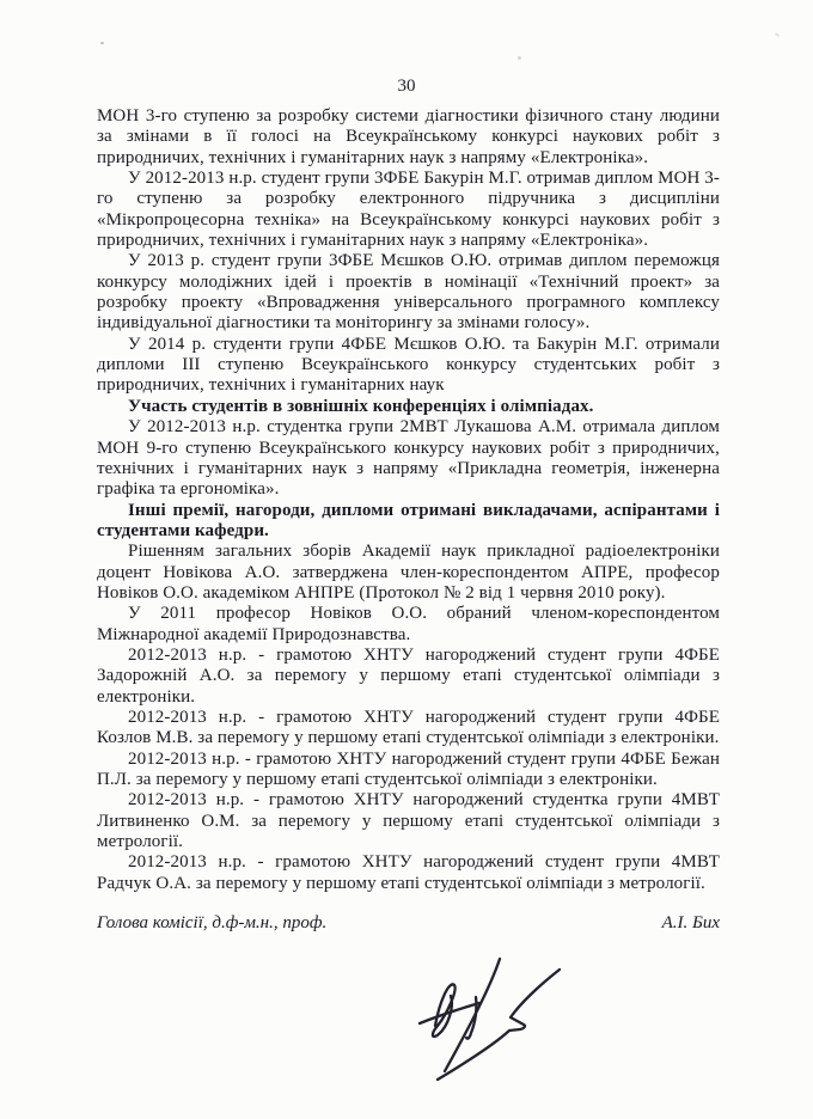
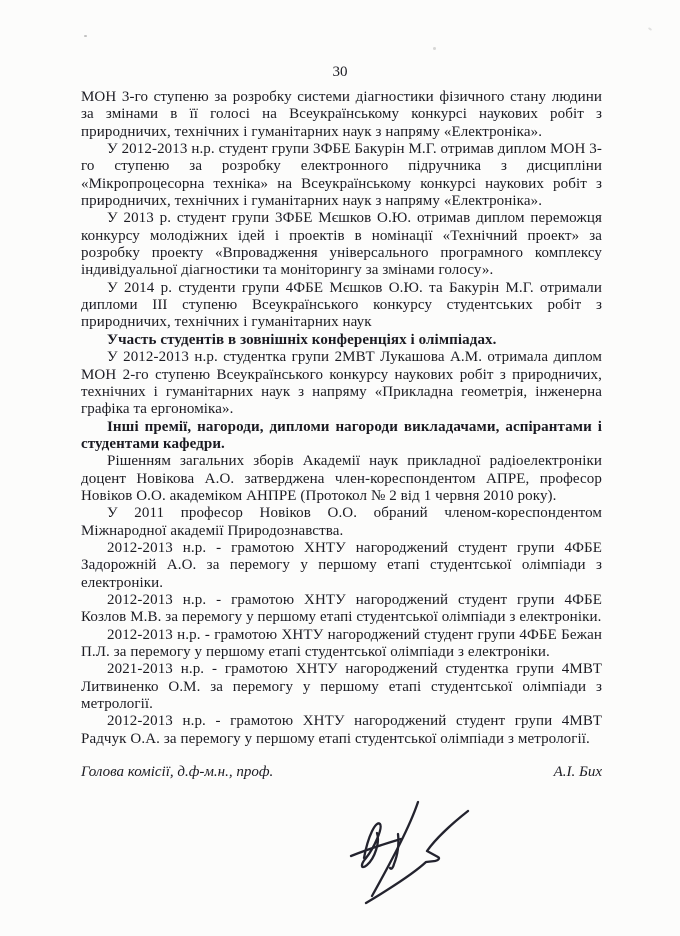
  30
  МОН 3-го ступеню за розробку системи діагностики фізичного стану людини за змінами в її голосі на Всеукраїнському конкурсі наукових робіт з природничих, технічних і гуманітарних наук з напряму «Електроніка».
  У 2012-2013 н.р. студент групи 3ФБЕ Бакурін М.Г. отримав диплом МОН 3-го ступеню за розробку електронного підручника з дисципліни «Мікропроцесорна техніка» на Всеукраїнському конкурсі наукових робіт з природничих, технічних і гуманітарних наук з напряму «Електроніка».
  У 2013 р. студент групи 3ФБЕ Мєшков О.Ю. отримав диплом переможця конкурсу молодіжних ідей і проектів в номінації «Технічний проект» за розробку проекту «Впровадження універсального програмного комплексу індивідуальної діагностики та моніторингу за змінами голосу».
  У 2014 р. студенти групи 4ФБЕ Мєшков О.Ю. та Бакурін М.Г. отримали дипломи III ступеню Всеукраїнського конкурсу студентських робіт з природничих, технічних і гуманітарних наук
  Участь студентів в зовнішніх конференціях і олімпіадах.
- У 2012-2013 н.р. студентка групи 2МВТ Лукашова А.М. отримала диплом МОН 9-го ступеню Всеукраїнського конкурсу наукових робіт з природничих, технічних і гуманітарних наук з напряму «Прикладна геометрія, інженерна графіка та ергономіка».
+ У 2012-2013 н.р. студентка групи 2МВТ Лукашова А.М. отримала диплом МОН 2-го ступеню Всеукраїнського конкурсу наукових робіт з природничих, технічних і гуманітарних наук з напряму «Прикладна геометрія, інженерна графіка та ергономіка».
- Інші премії, нагороди, дипломи отримані викладачами, аспірантами і студентами кафедри.
+ Інші премії, нагороди, дипломи нагороди викладачами, аспірантами і студентами кафедри.
  Рішенням загальних зборів Академії наук прикладної радіоелектроніки доцент Новікова А.О. затверджена член-кореспондентом АПРЕ, професор Новіков О.О. академіком АНПРЕ (Протокол № 2 від 1 червня 2010 року).
  У 2011 професор Новіков О.О. обраний членом-кореспондентом Міжнародної академії Природознавства.
  2012-2013 н.р. - грамотою ХНТУ нагороджений студент групи 4ФБЕ Задорожній А.О. за перемогу у першому етапі студентської олімпіади з електроніки.
  2012-2013 н.р. - грамотою ХНТУ нагороджений студент групи 4ФБЕ Козлов М.В. за перемогу у першому етапі студентської олімпіади з електроніки.
  2012-2013 н.р. - грамотою ХНТУ нагороджений студент групи 4ФБЕ Бежан П.Л. за перемогу у першому етапі студентської олімпіади з електроніки.
- 2012-2013 н.р. - грамотою ХНТУ нагороджений студентка групи 4МВТ Литвиненко О.М. за перемогу у першому етапі студентської олімпіади з метрології.
+ 2021-2013 н.р. - грамотою ХНТУ нагороджений студентка групи 4МВТ Литвиненко О.М. за перемогу у першому етапі студентської олімпіади з метрології.
  2012-2013 н.р. - грамотою ХНТУ нагороджений студент групи 4МВТ Радчук О.А. за перемогу у першому етапі студентської олімпіади з метрології.
  Голова комісії, д.ф-м.н., проф.
  А.І. Бих
